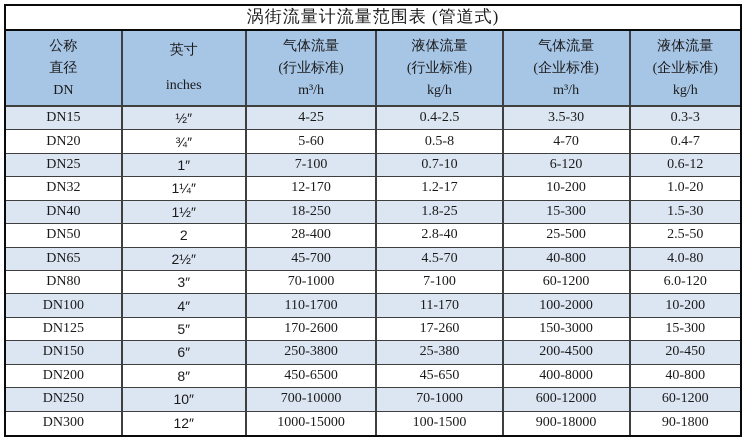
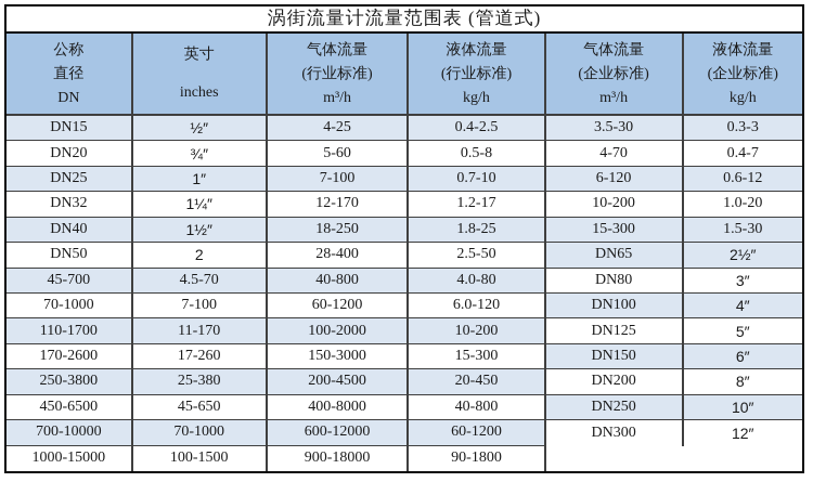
  涡街流量计流量范围表 (管道式)
  公称
  直径
  DN
  英寸
  inches
  气体流量
  (行业标准)
  m³/h
  液体流量
  (行业标准)
  kg/h
  气体流量
  (企业标准)
  m³/h
  液体流量
  (企业标准)
  kg/h
  DN15
  ½″
  4-25
  0.4-2.5
  3.5-30
  0.3-3
  DN20
  ¾″
  5-60
  0.5-8
  4-70
  0.4-7
  DN25
  1″
  7-100
  0.7-10
  6-120
  0.6-12
  DN32
  1¼″
  12-170
  1.2-17
  10-200
  1.0-20
  DN40
  1½″
  18-250
  1.8-25
  15-300
  1.5-30
  DN50
  2
  28-400
- 2.8-40
- 25-500
  2.5-50
  DN65
  2½″
  45-700
  4.5-70
  40-800
  4.0-80
  DN80
  3″
  70-1000
  7-100
  60-1200
  6.0-120
  DN100
  4″
  110-1700
  11-170
  100-2000
  10-200
  DN125
  5″
  170-2600
  17-260
  150-3000
  15-300
  DN150
  6″
  250-3800
  25-380
  200-4500
  20-450
  DN200
  8″
  450-6500
  45-650
  400-8000
  40-800
  DN250
  10″
  700-10000
  70-1000
  600-12000
  60-1200
  DN300
  12″
  1000-15000
  100-1500
  900-18000
  90-1800
